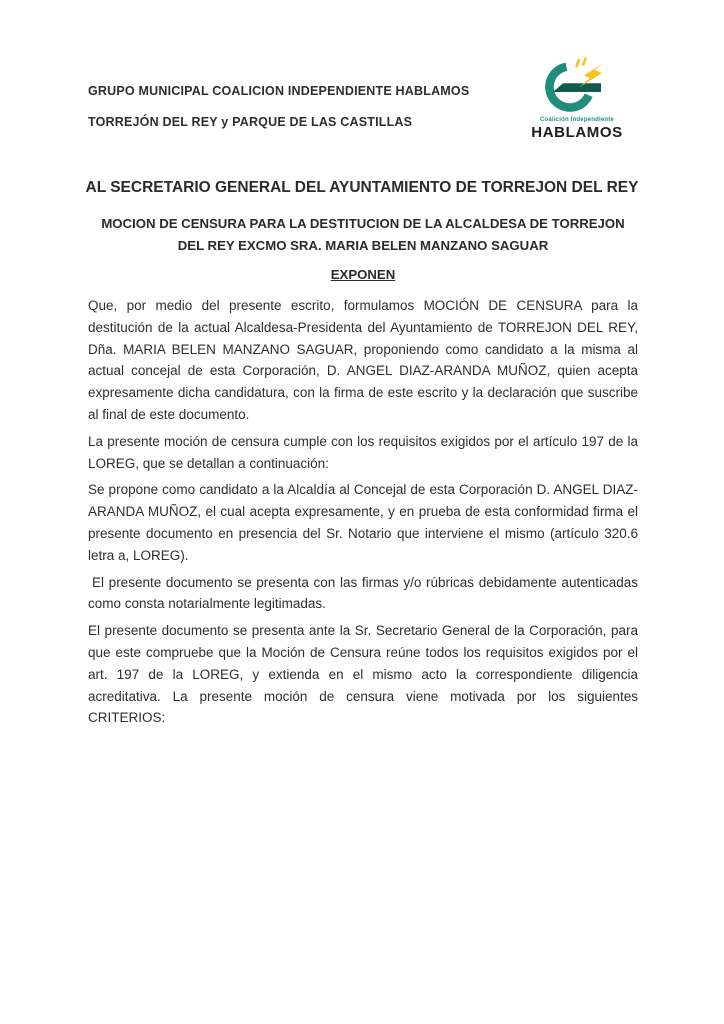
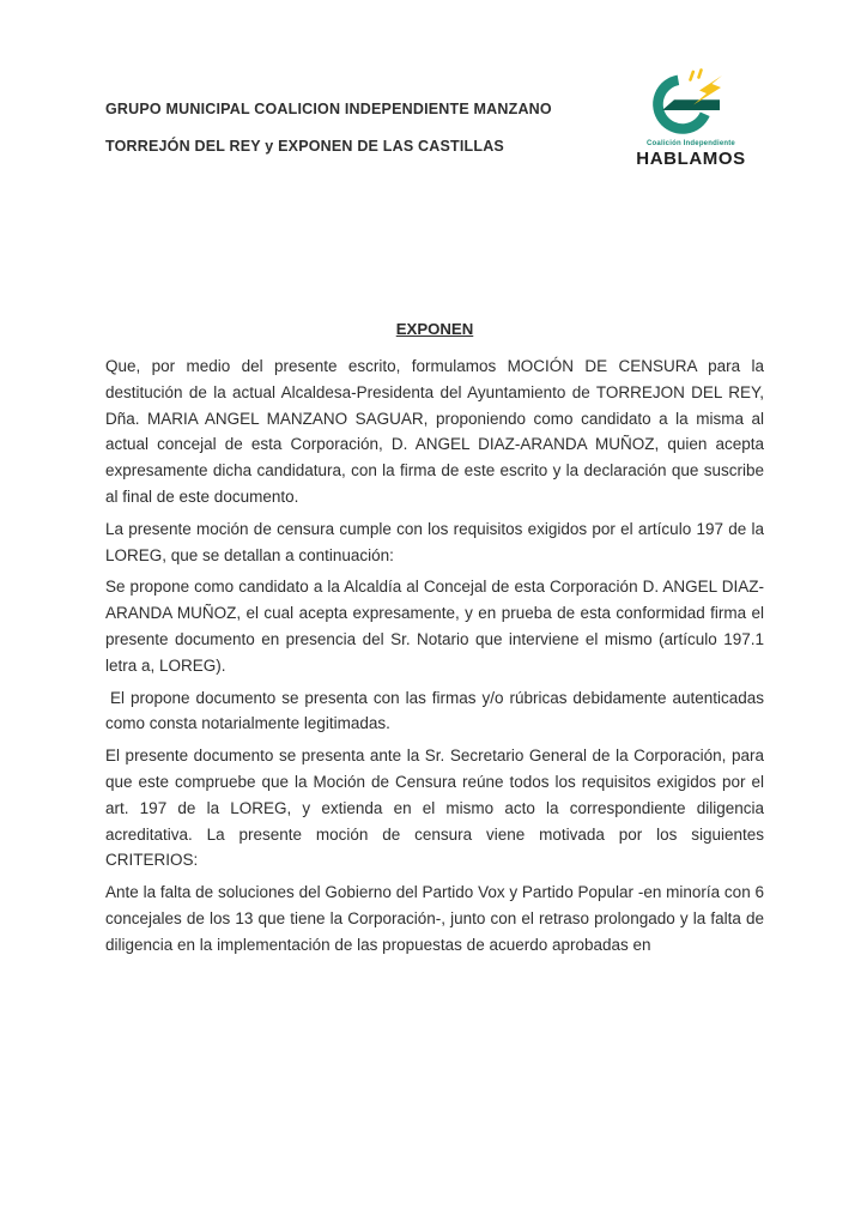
- GRUPO MUNICIPAL COALICION INDEPENDIENTE HABLAMOS
+ GRUPO MUNICIPAL COALICION INDEPENDIENTE MANZANO
- TORREJÓN DEL REY y PARQUE DE LAS CASTILLAS
+ TORREJÓN DEL REY y EXPONEN DE LAS CASTILLAS
  HABLAMOS
- AL SECRETARIO GENERAL DEL AYUNTAMIENTO DE TORREJON DEL REY
- MOCION DE CENSURA PARA LA DESTITUCION DE LA ALCALDESA DE TORREJON
- DEL REY EXCMO SRA. MARIA BELEN MANZANO SAGUAR
  EXPONEN
- Que, por medio del presente escrito, formulamos MOCIÓN DE CENSURA para la destitución de la actual Alcaldesa-Presidenta del Ayuntamiento de TORREJON DEL REY, Dña. MARIA BELEN MANZANO SAGUAR, proponiendo como candidato a la misma al actual concejal de esta Corporación, D. ANGEL DIAZ-ARANDA MUÑOZ, quien acepta expresamente dicha candidatura, con la firma de este escrito y la declaración que suscribe al final de este documento.
+ Que, por medio del presente escrito, formulamos MOCIÓN DE CENSURA para la destitución de la actual Alcaldesa-Presidenta del Ayuntamiento de TORREJON DEL REY, Dña. MARIA ANGEL MANZANO SAGUAR, proponiendo como candidato a la misma al actual concejal de esta Corporación, D. ANGEL DIAZ-ARANDA MUÑOZ, quien acepta expresamente dicha candidatura, con la firma de este escrito y la declaración que suscribe al final de este documento.
  La presente moción de censura cumple con los requisitos exigidos por el artículo 197 de la LOREG, que se detallan a continuación:
- Se propone como candidato a la Alcaldía al Concejal de esta Corporación D. ANGEL DIAZ-ARANDA MUÑOZ, el cual acepta expresamente, y en prueba de esta conformidad firma el presente documento en presencia del Sr. Notario que interviene el mismo (artículo 320.6 letra a, LOREG).
+ Se propone como candidato a la Alcaldía al Concejal de esta Corporación D. ANGEL DIAZ-ARANDA MUÑOZ, el cual acepta expresamente, y en prueba de esta conformidad firma el presente documento en presencia del Sr. Notario que interviene el mismo (artículo 197.1 letra a, LOREG).
- El presente documento se presenta con las firmas y/o rúbricas debidamente autenticadas como consta notarialmente legitimadas.
+ El propone documento se presenta con las firmas y/o rúbricas debidamente autenticadas como consta notarialmente legitimadas.
  El presente documento se presenta ante la Sr. Secretario General de la Corporación, para que este compruebe que la Moción de Censura reúne todos los requisitos exigidos por el art. 197 de la LOREG, y extienda en el mismo acto la correspondiente diligencia acreditativa. La presente moción de censura viene motivada por los siguientes CRITERIOS:
+ Ante la falta de soluciones del Gobierno del Partido Vox y Partido Popular -en minoría con 6 concejales de los 13 que tiene la Corporación-, junto con el retraso prolongado y la falta de diligencia en la implementación de las propuestas de acuerdo aprobadas en
